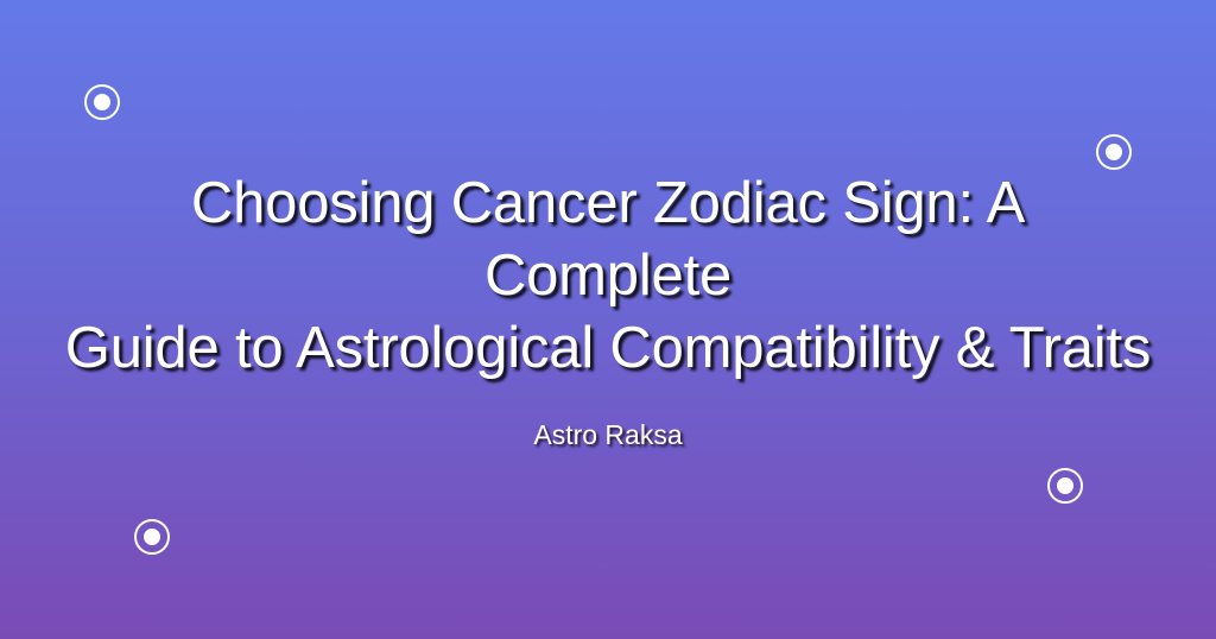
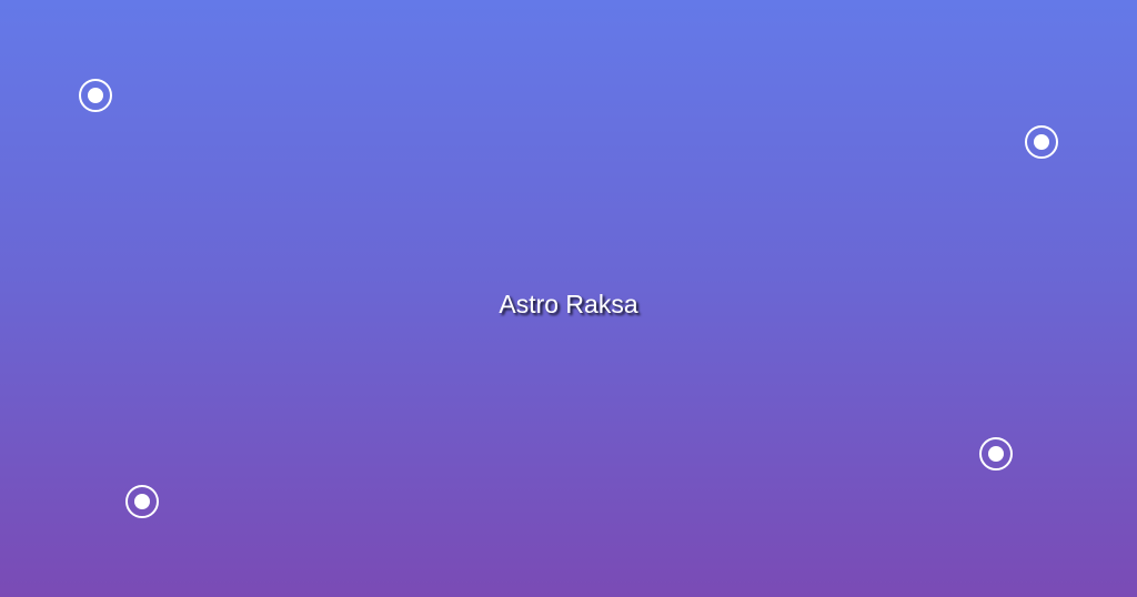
- Choosing Cancer Zodiac Sign: A Complete
- Guide to Astrological Compatibility & Traits
  Astro Raksa
